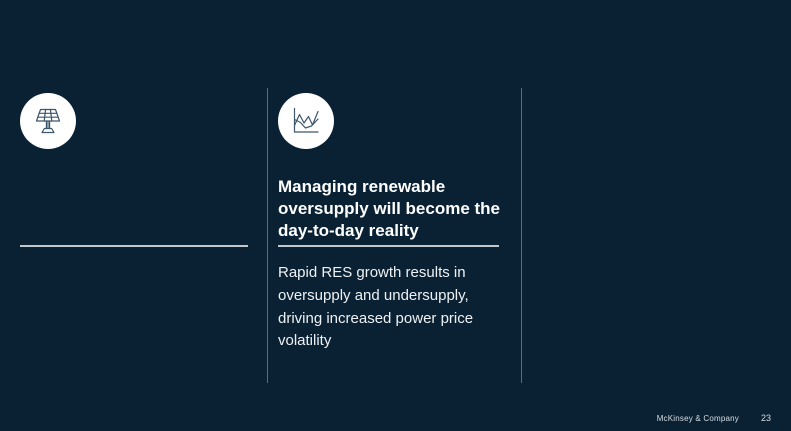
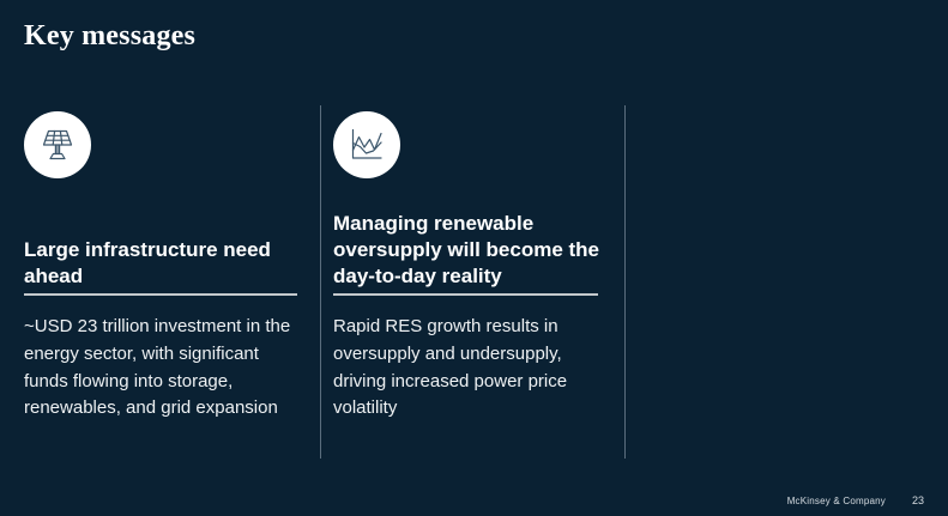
+ Key messages
+ Large infrastructure need ahead
+ ~USD 23 trillion investment in the energy sector, with significant funds flowing into storage, renewables, and grid expansion
  Managing renewable oversupply will become the day-to-day reality
  Rapid RES growth results in oversupply and undersupply, driving increased power price volatility
  McKinsey & Company
  23
